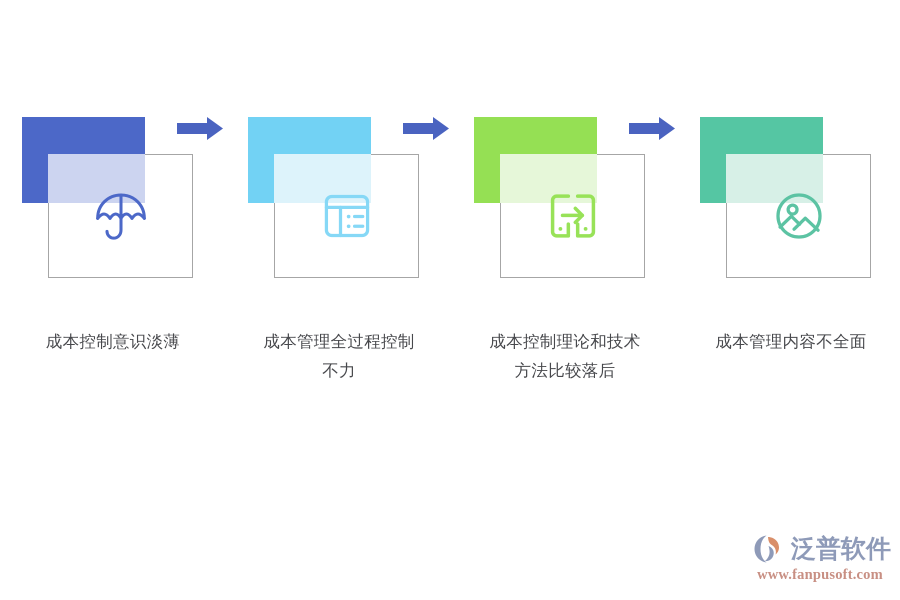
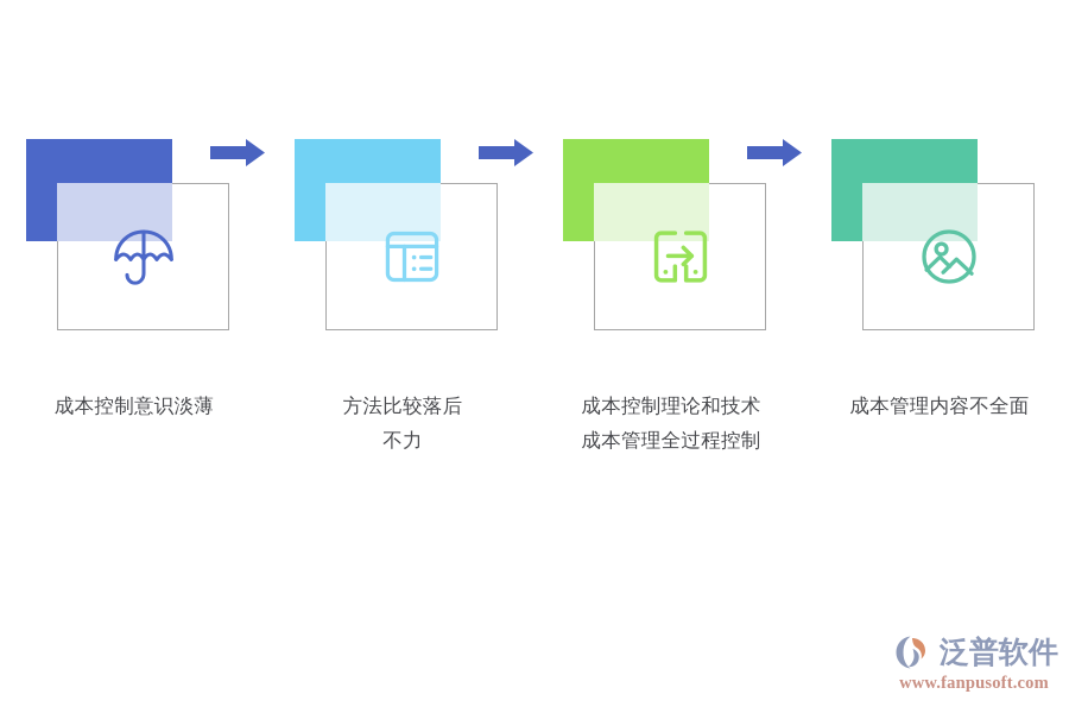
  成本控制意识淡薄
- 成本管理全过程控制
+ 方法比较落后
  不力
  成本控制理论和技术
- 方法比较落后
+ 成本管理全过程控制
  成本管理内容不全面
  泛普软件
  www.fanpusoft.com
